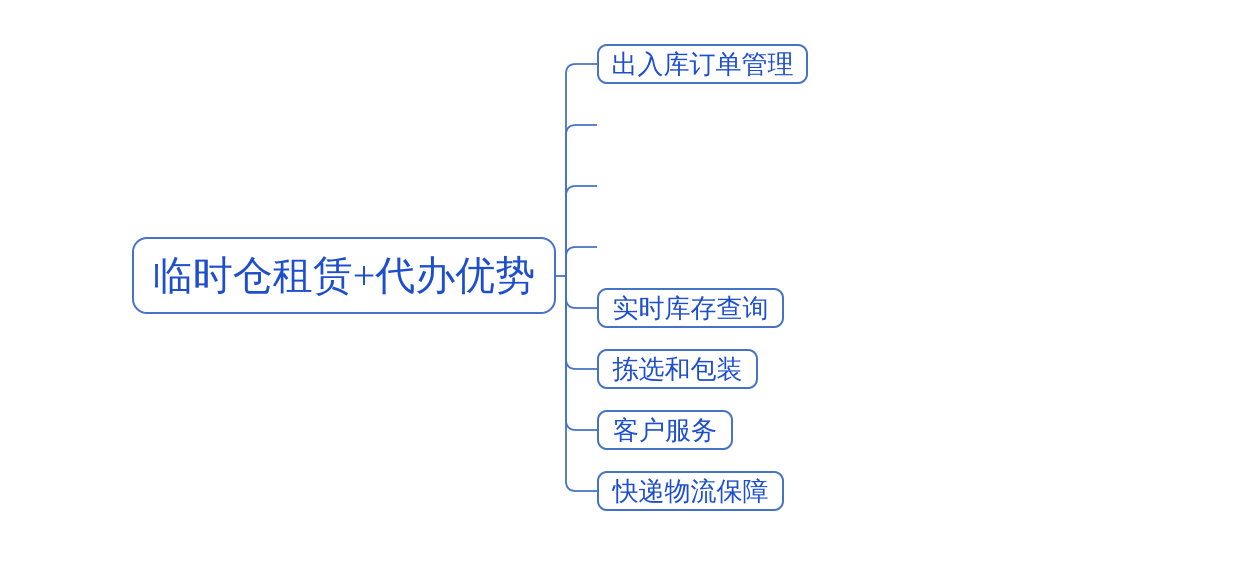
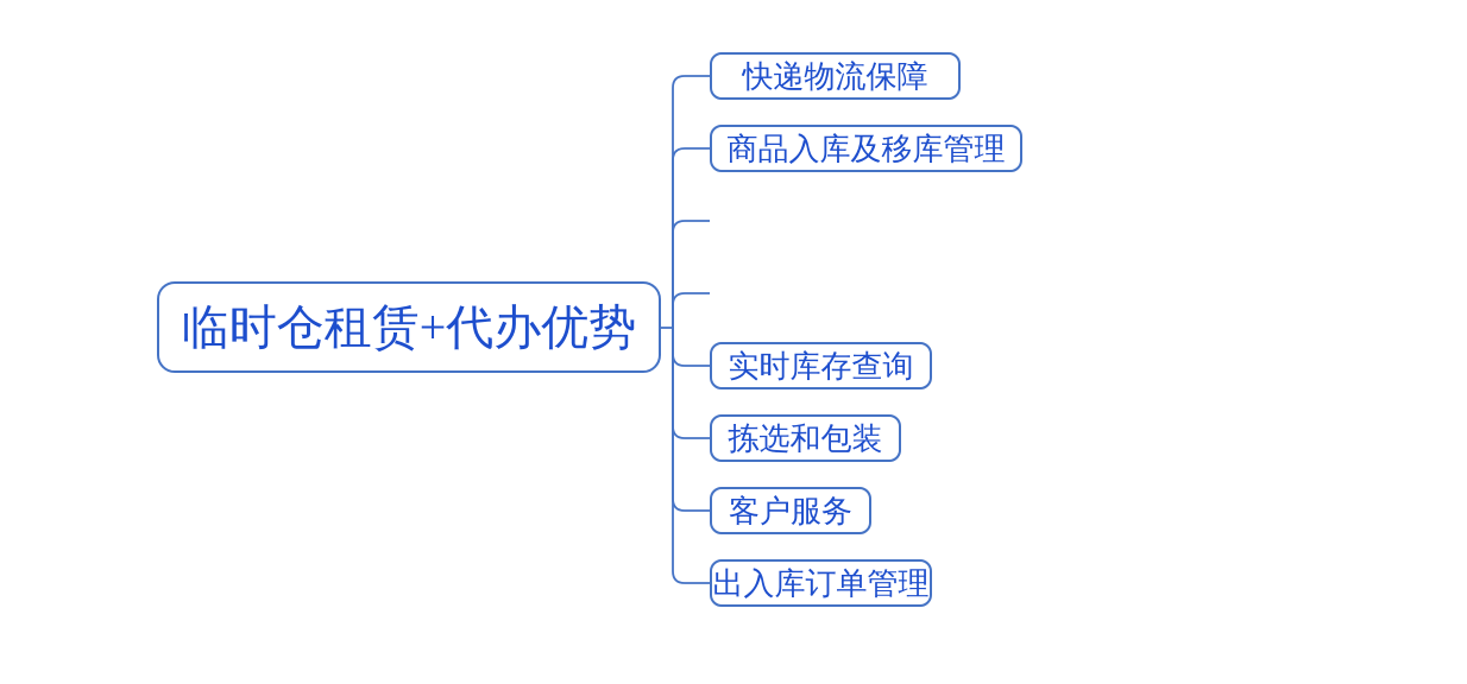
  临时仓租赁+代办优势
- 出入库订单管理
+ 快递物流保障
+ 商品入库及移库管理
  实时库存查询
  拣选和包装
  客户服务
- 快递物流保障
+ 出入库订单管理
